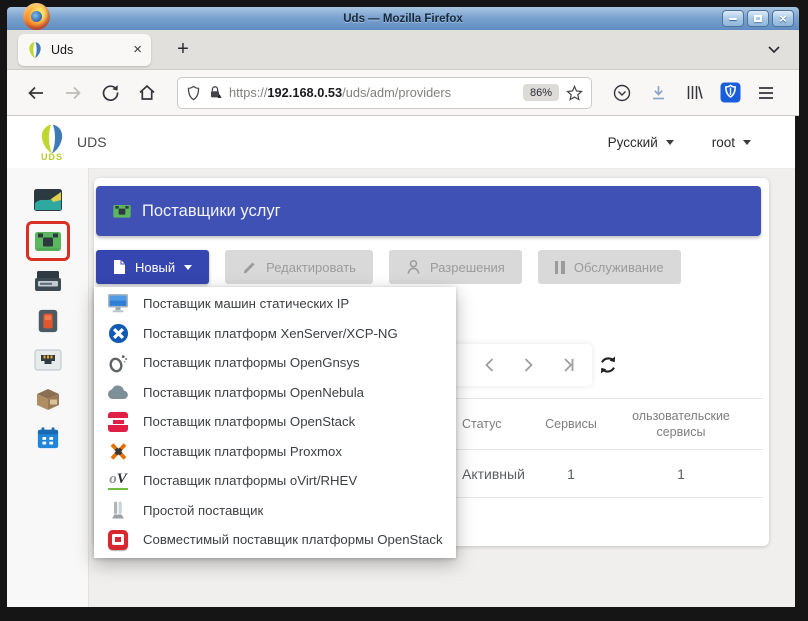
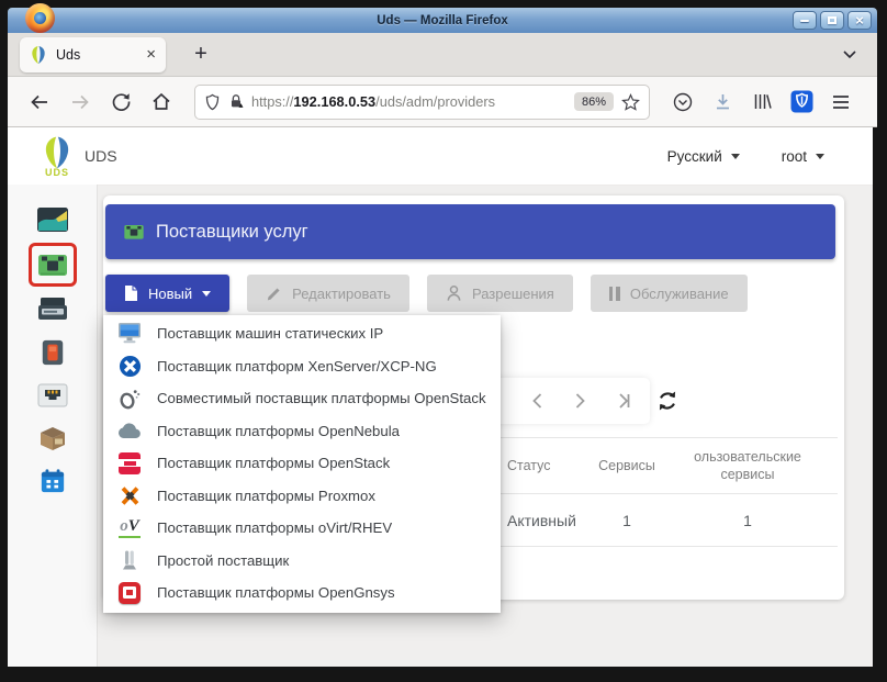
  Uds — Mozilla Firefox
  ×
  Uds
  ×
  +
  https://192.168.0.53/uds/adm/providers
  86%
  UDS
  UDS
  Русский
  root
  Поставщики услуг
  Новый
  Редактировать
  Разрешения
  Обслуживание
  Статус
  Сервисы
  ользовательские сервисы
  Активный
  1
  1
  Поставщик машин статических IP
  Поставщик платформ XenServer/XCP-NG
- Поставщик платформы OpenGnsys
+ Совместимый поставщик платформы OpenStack
  Поставщик платформы OpenNebula
  Поставщик платформы OpenStack
  Поставщик платформы Proxmox
  oV
  Поставщик платформы oVirt/RHEV
  Простой поставщик
- Совместимый поставщик платформы OpenStack
+ Поставщик платформы OpenGnsys
